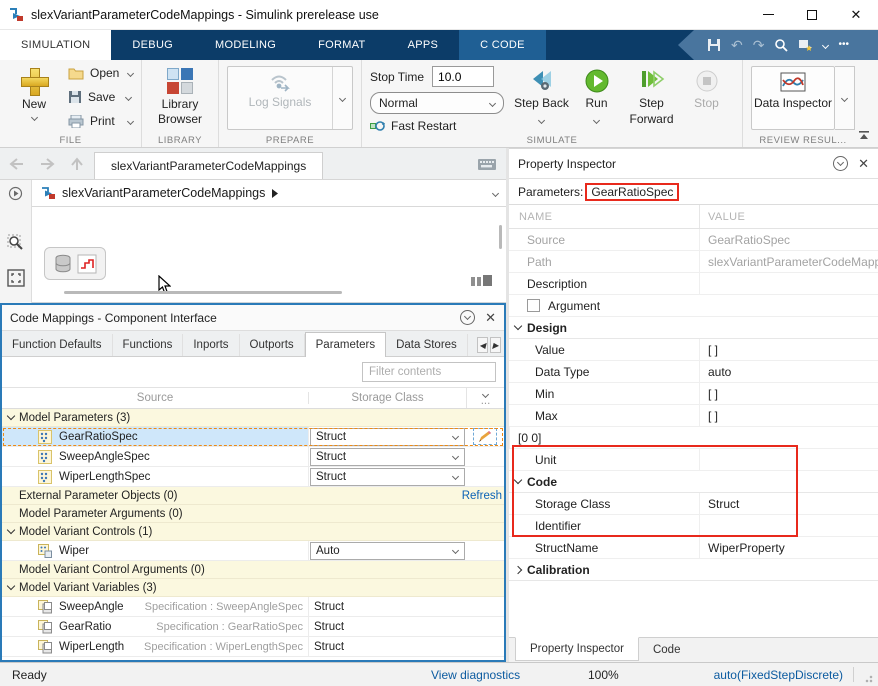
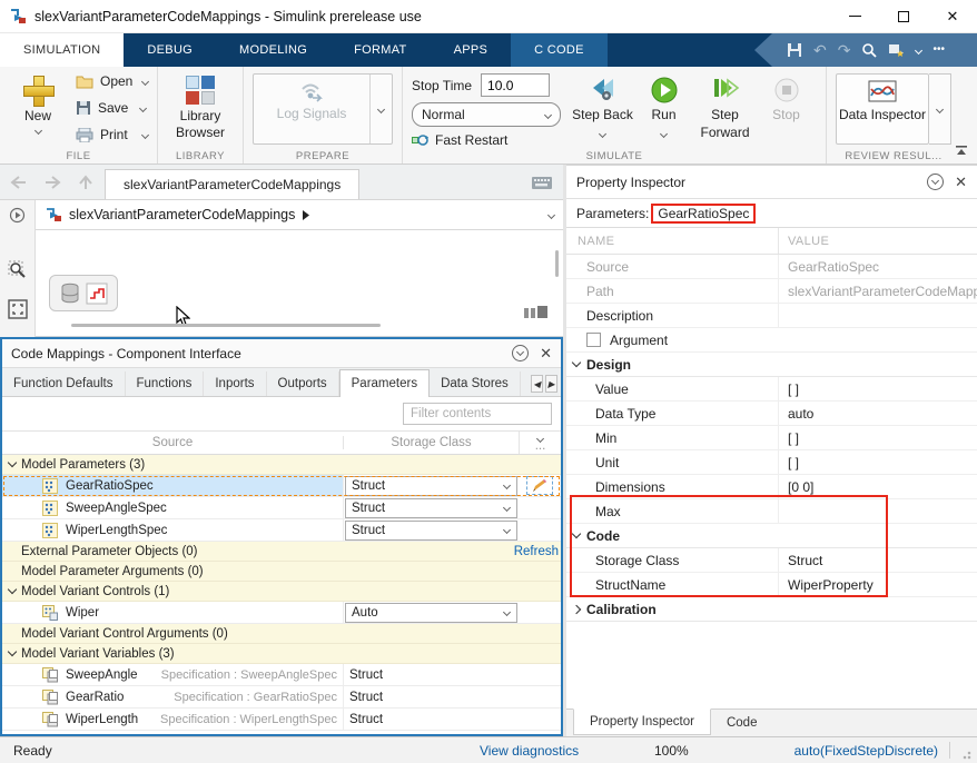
  slexVariantParameterCodeMappings - Simulink prerelease use
  ✕
  SIMULATION
  DEBUG
  MODELING
  FORMAT
  APPS
  C CODE
  ↶
  ↷
  •••
  New
  Open
  Save
  Print
  FILE
  Library Browser
  LIBRARY
  Log Signals
  PREPARE
  Stop Time
  10.0
  Normal
  Fast Restart
  Step Back
  Run
  Step Forward
  Stop
  SIMULATE
  Data Inspector
  REVIEW RESUL...
  slexVariantParameterCodeMappings
  slexVariantParameterCodeMappings
  Code Mappings - Component Interface
  ✕
  Function Defaults
  Functions
  Inports
  Outports
  Parameters
  Data Stores
  ◀
  ▶
  Filter contents
  Source
  Storage Class
  ...
  Model Parameters (3)
  GearRatioSpec
  Struct
  SweepAngleSpec
  Struct
  WiperLengthSpec
  Struct
  External Parameter Objects (0)
  Refresh
  Model Parameter Arguments (0)
  Model Variant Controls (1)
  Wiper
  Auto
  Model Variant Control Arguments (0)
  Model Variant Variables (3)
  SweepAngle
  Specification : SweepAngleSpec
  Struct
  GearRatio
  Specification : GearRatioSpec
  Struct
  WiperLength
  Specification : WiperLengthSpec
  Struct
  Property Inspector
  ✕
  Parameters:
  GearRatioSpec
  NAME
  VALUE
  Source
  GearRatioSpec
  Path
  slexVariantParameterCodeMap
  Description
  Argument
  Design
  Value
  [ ]
  Data Type
  auto
  Min
  [ ]
- Max
+ Unit
  [ ]
+ Dimensions
  [0 0]
- Unit
+ Max
  Code
  Storage Class
  Struct
- Identifier
  StructName
  WiperProperty
  Calibration
  Property Inspector
  Code
  Ready
  View diagnostics
  100%
  auto(FixedStepDiscrete)
